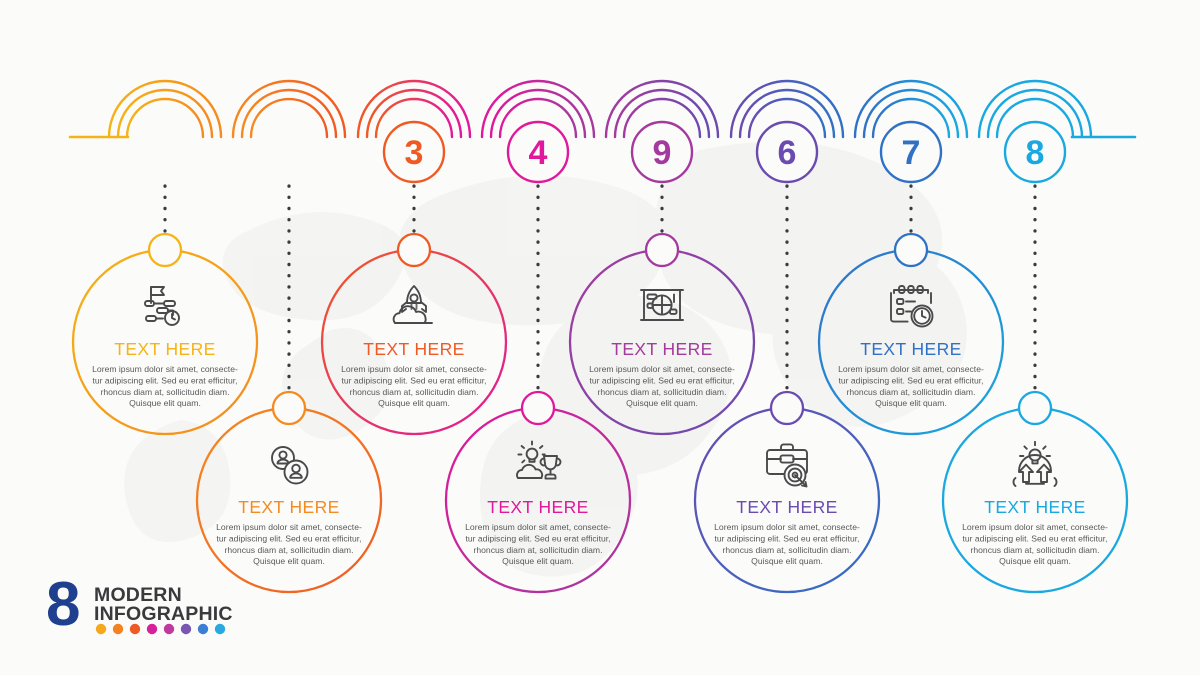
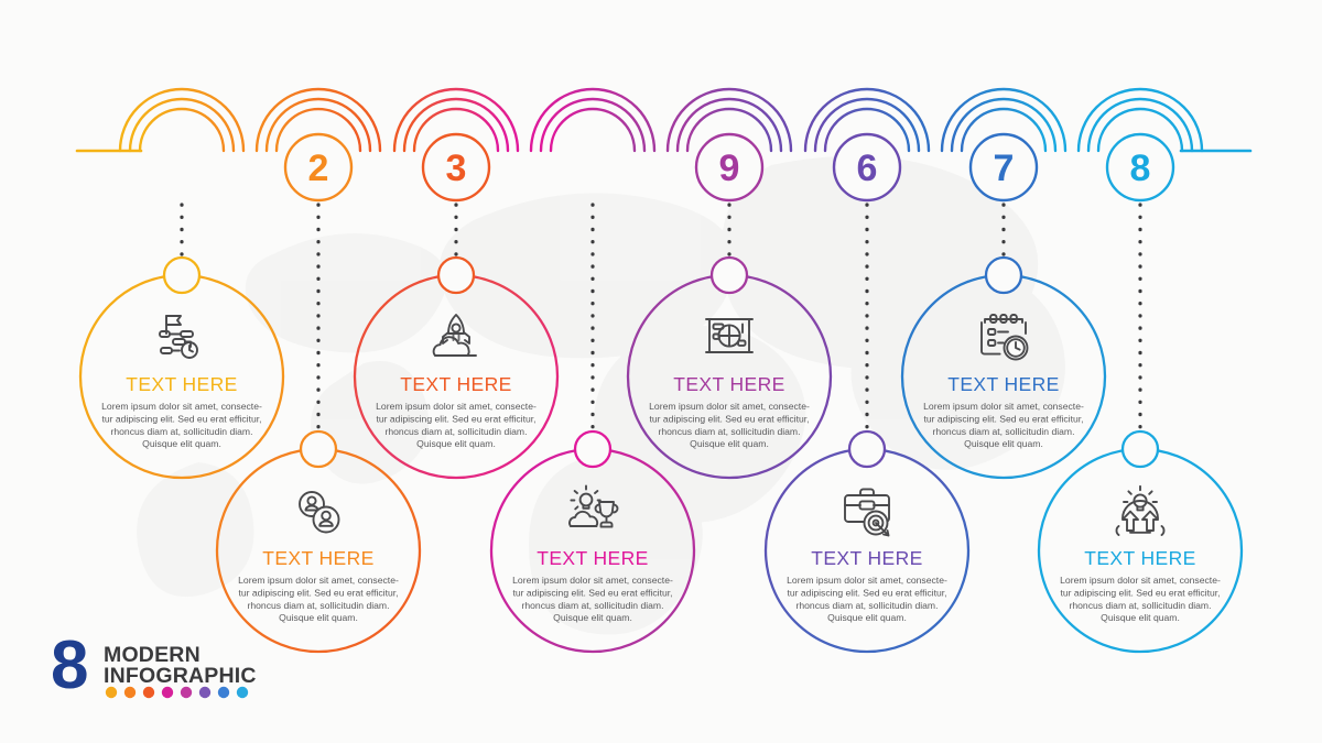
+ 2
  3
- 4
  9
  6
  7
  8
  TEXT HERE
  Lorem ipsum dolor sit amet, consecte- tur adipiscing elit. Sed eu erat efficitur, rhoncus diam at, sollicitudin diam. Quisque elit quam.
  TEXT HERE
  Lorem ipsum dolor sit amet, consecte- tur adipiscing elit. Sed eu erat efficitur, rhoncus diam at, sollicitudin diam. Quisque elit quam.
  TEXT HERE
  Lorem ipsum dolor sit amet, consecte- tur adipiscing elit. Sed eu erat efficitur, rhoncus diam at, sollicitudin diam. Quisque elit quam.
  TEXT HERE
  Lorem ipsum dolor sit amet, consecte- tur adipiscing elit. Sed eu erat efficitur, rhoncus diam at, sollicitudin diam. Quisque elit quam.
  TEXT HERE
  Lorem ipsum dolor sit amet, consecte- tur adipiscing elit. Sed eu erat efficitur, rhoncus diam at, sollicitudin diam. Quisque elit quam.
  TEXT HERE
  Lorem ipsum dolor sit amet, consecte- tur adipiscing elit. Sed eu erat efficitur, rhoncus diam at, sollicitudin diam. Quisque elit quam.
  TEXT HERE
  Lorem ipsum dolor sit amet, consecte- tur adipiscing elit. Sed eu erat efficitur, rhoncus diam at, sollicitudin diam. Quisque elit quam.
  TEXT HERE
  Lorem ipsum dolor sit amet, consecte- tur adipiscing elit. Sed eu erat efficitur, rhoncus diam at, sollicitudin diam. Quisque elit quam.
  8
  MODERN
  INFOGRAPHIC
